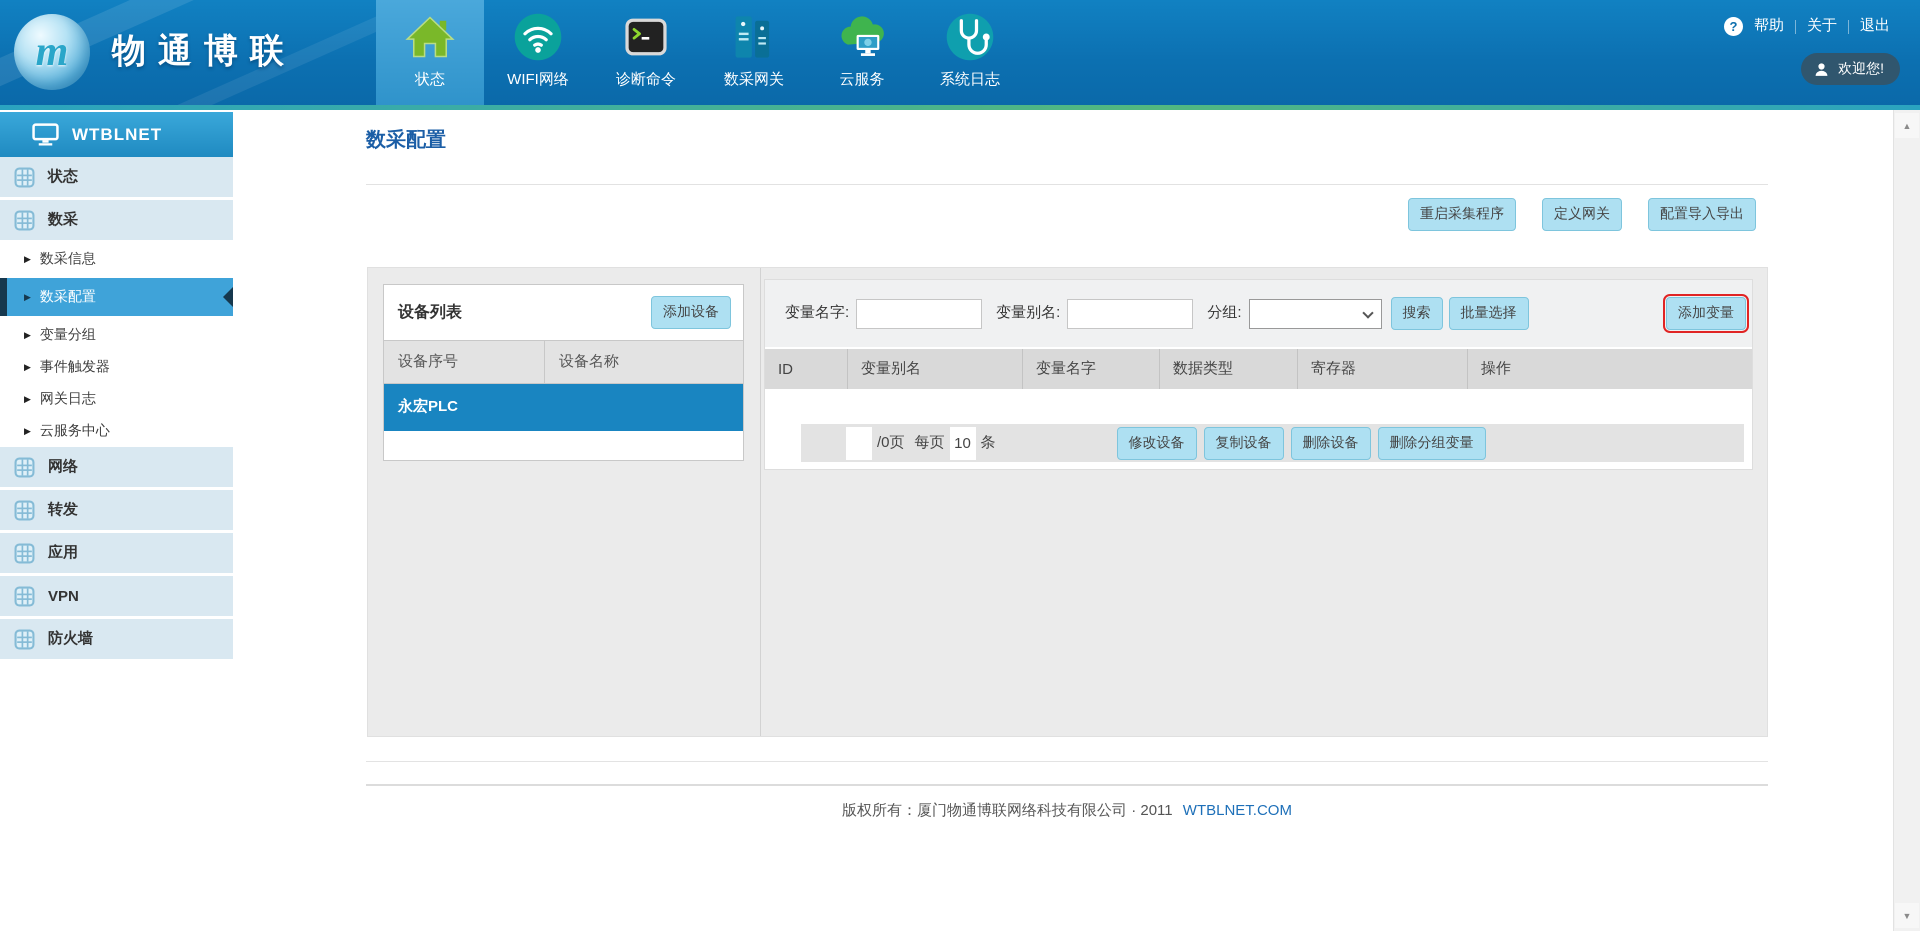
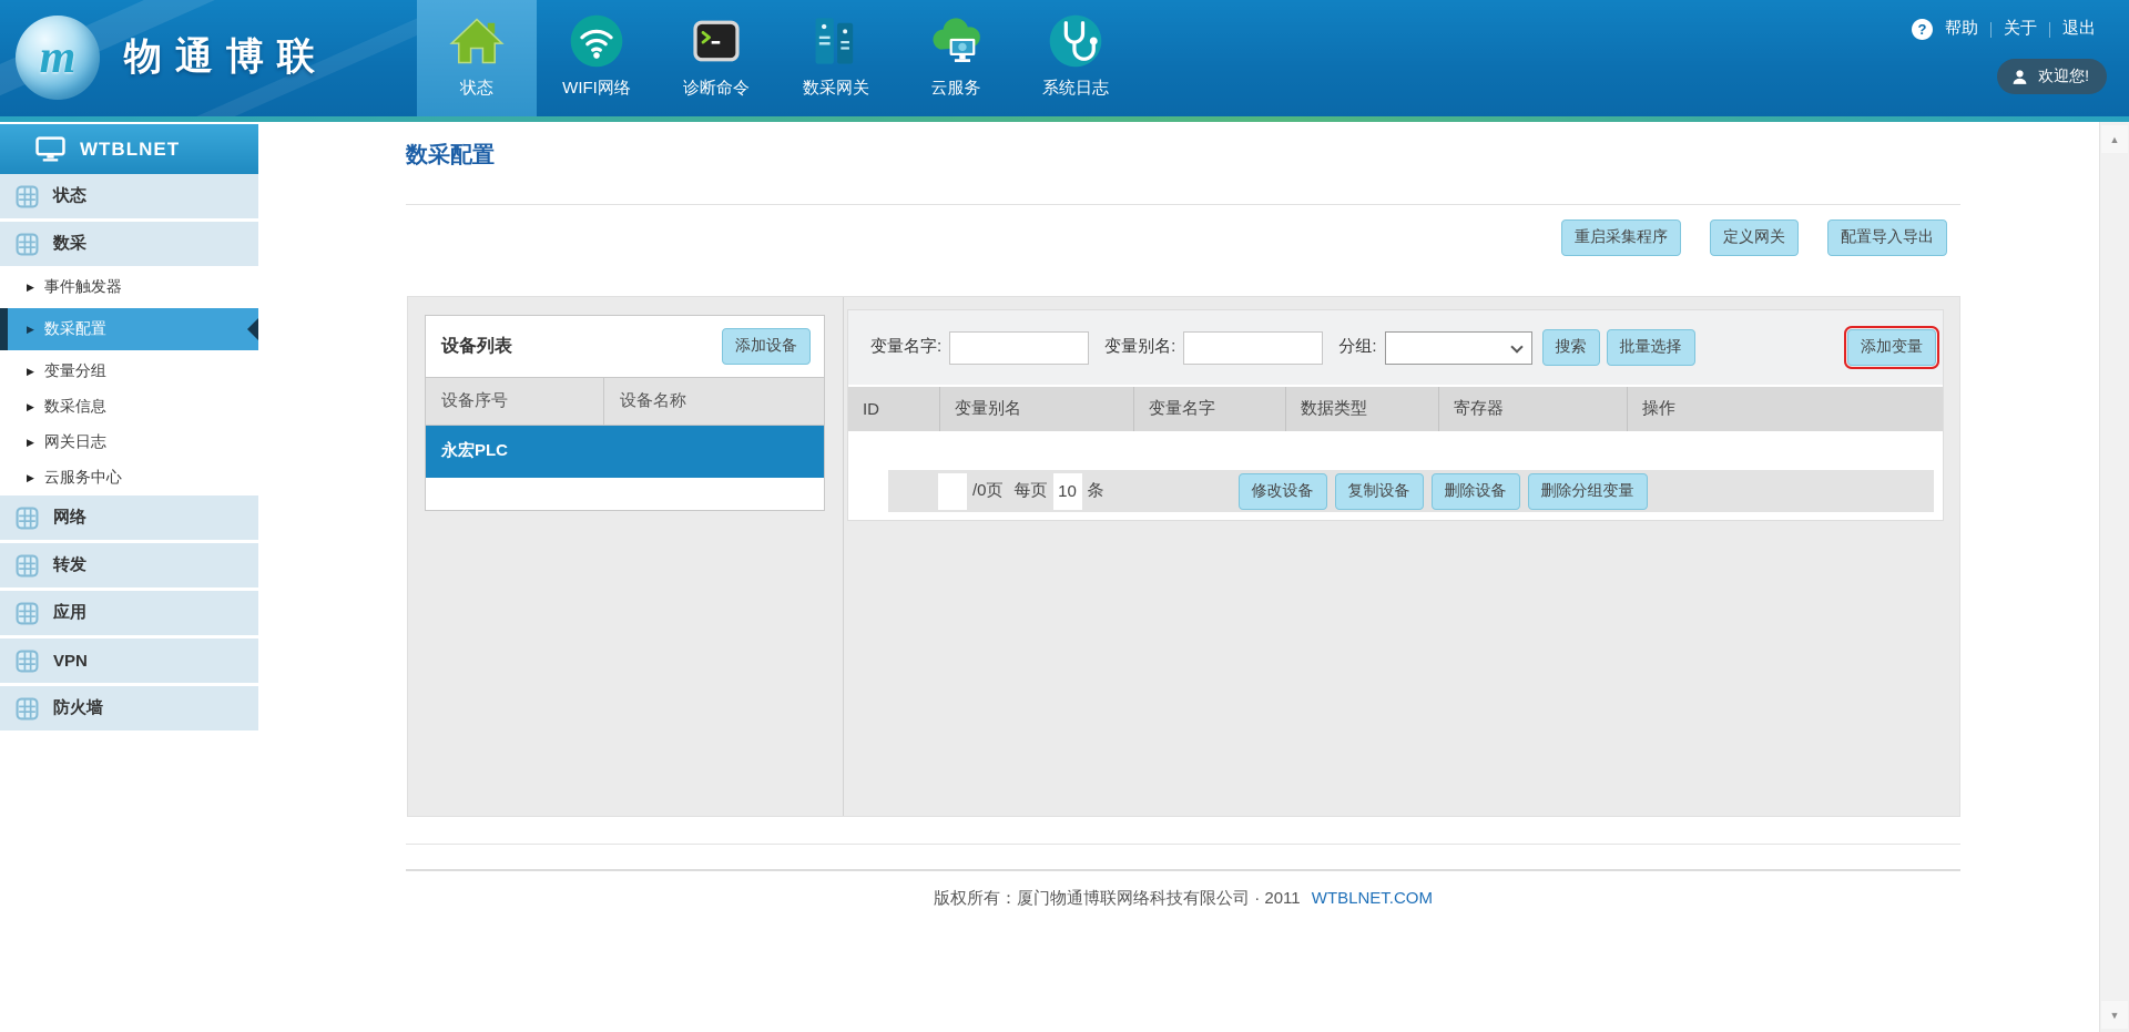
  m
  物通博联
  状态
  WIFI网络
  诊断命令
  数采网关
  云服务
  系统日志
  ?
  帮助
  关于
  退出
  欢迎您!
  WTBLNET
  状态
  数采
  ▶
- 数采信息
+ 事件触发器
  ▶
  数采配置
  ▶
  变量分组
  ▶
- 事件触发器
+ 数采信息
  ▶
  网关日志
  ▶
  云服务中心
  网络
  转发
  应用
  VPN
  防火墙
  数采配置
  重启采集程序
  定义网关
  配置导入导出
  设备列表
  添加设备
  设备序号
  设备名称
  永宏PLC
  变量名字:
  变量别名:
  分组:
  搜索
  批量选择
  添加变量
  ID
  变量别名
  变量名字
  数据类型
  寄存器
  操作
  /0页
  每页
  10
  条
  修改设备
  复制设备
  删除设备
  删除分组变量
  版权所有：厦门物通博联网络科技有限公司 · 2011 WTBLNET.COM
  ▲
  ▼
